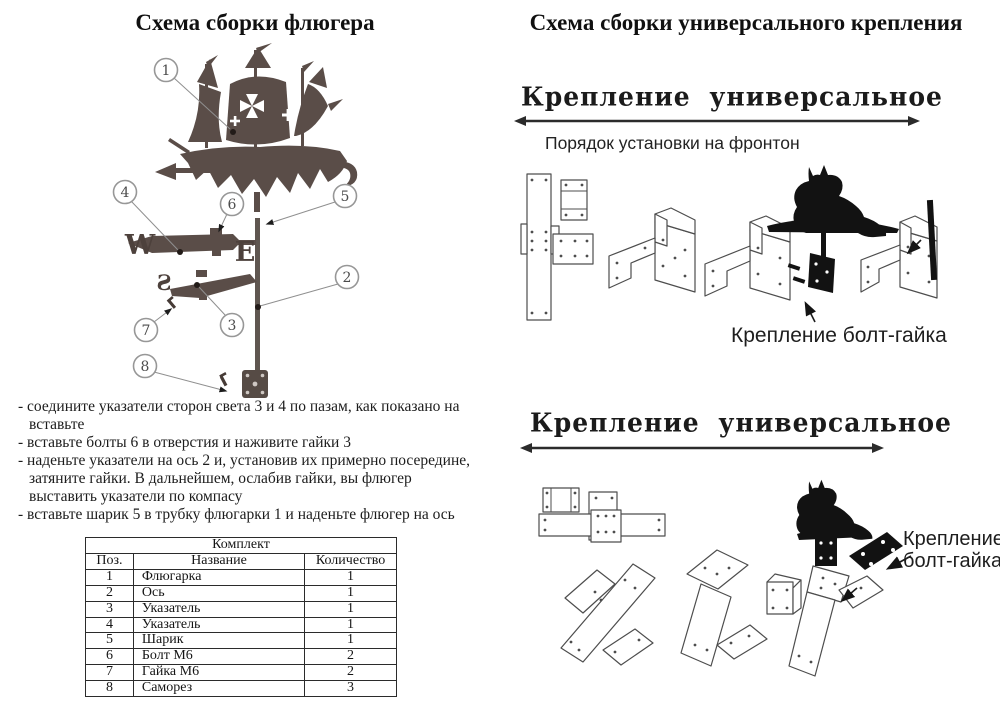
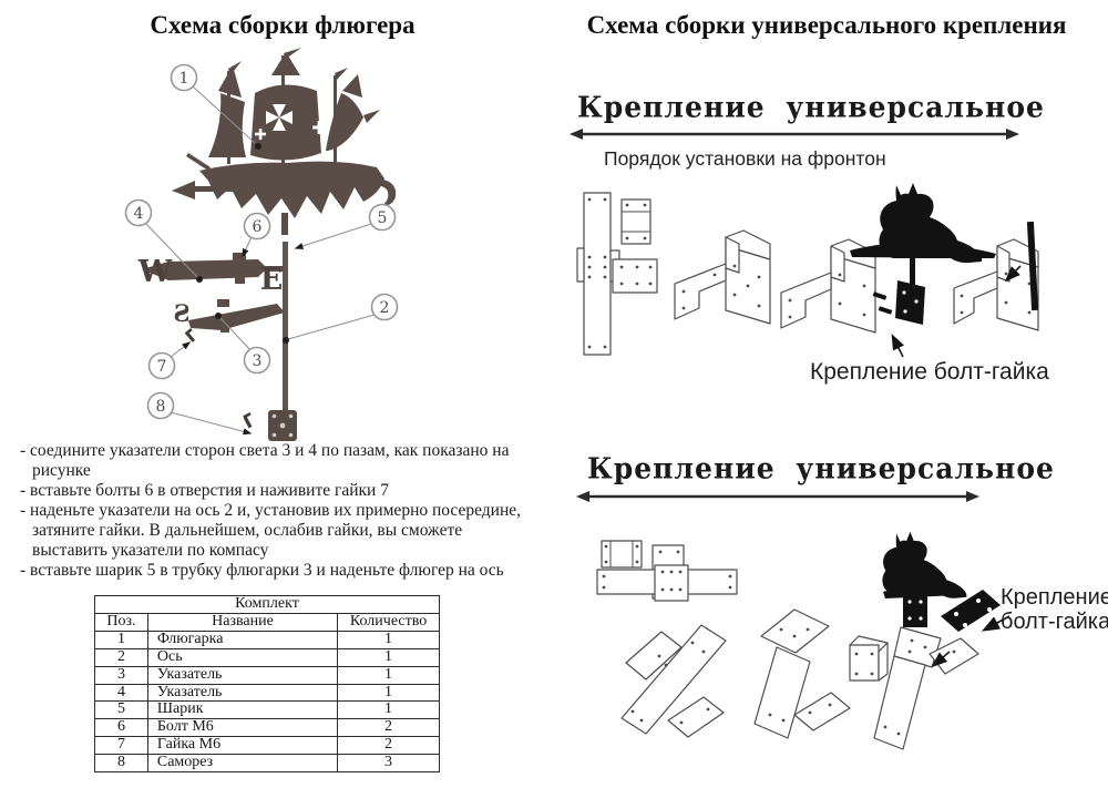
  Схема сборки флюгера
  W
  E
  1
  4
  6
  5
  2
  7
  3
  8
- - соедините указатели сторон света 3 и 4 по пазам, как показано на вставьте
+ - соедините указатели сторон света 3 и 4 по пазам, как показано на рисунке
- - вставьте болты 6 в отверстия и наживите гайки 3
+ - вставьте болты 6 в отверстия и наживите гайки 7
- - наденьте указатели на ось 2 и, установив их примерно посередине, затяните гайки. В дальнейшем, ослабив гайки, вы флюгер выставить указатели по компасу
+ - наденьте указатели на ось 2 и, установив их примерно посередине, затяните гайки. В дальнейшем, ослабив гайки, вы сможете выставить указатели по компасу
- - вставьте шарик 5 в трубку флюгарки 1 и наденьте флюгер на ось
+ - вставьте шарик 5 в трубку флюгарки 3 и наденьте флюгер на ось
  Комплект
  Поз.	Название	Количество
  1	Флюгарка	1
  2	Ось	1
  3	Указатель	1
  4	Указатель	1
  5	Шарик	1
  6	Болт М6	2
  7	Гайка М6	2
  8	Саморез	3
  Схема сборки универсального крепления
  Крепление универсальное
  Порядок установки на фронтон
  Крепление болт-гайка
  Крепление универсальное
  Крепление
  болт-гайка
